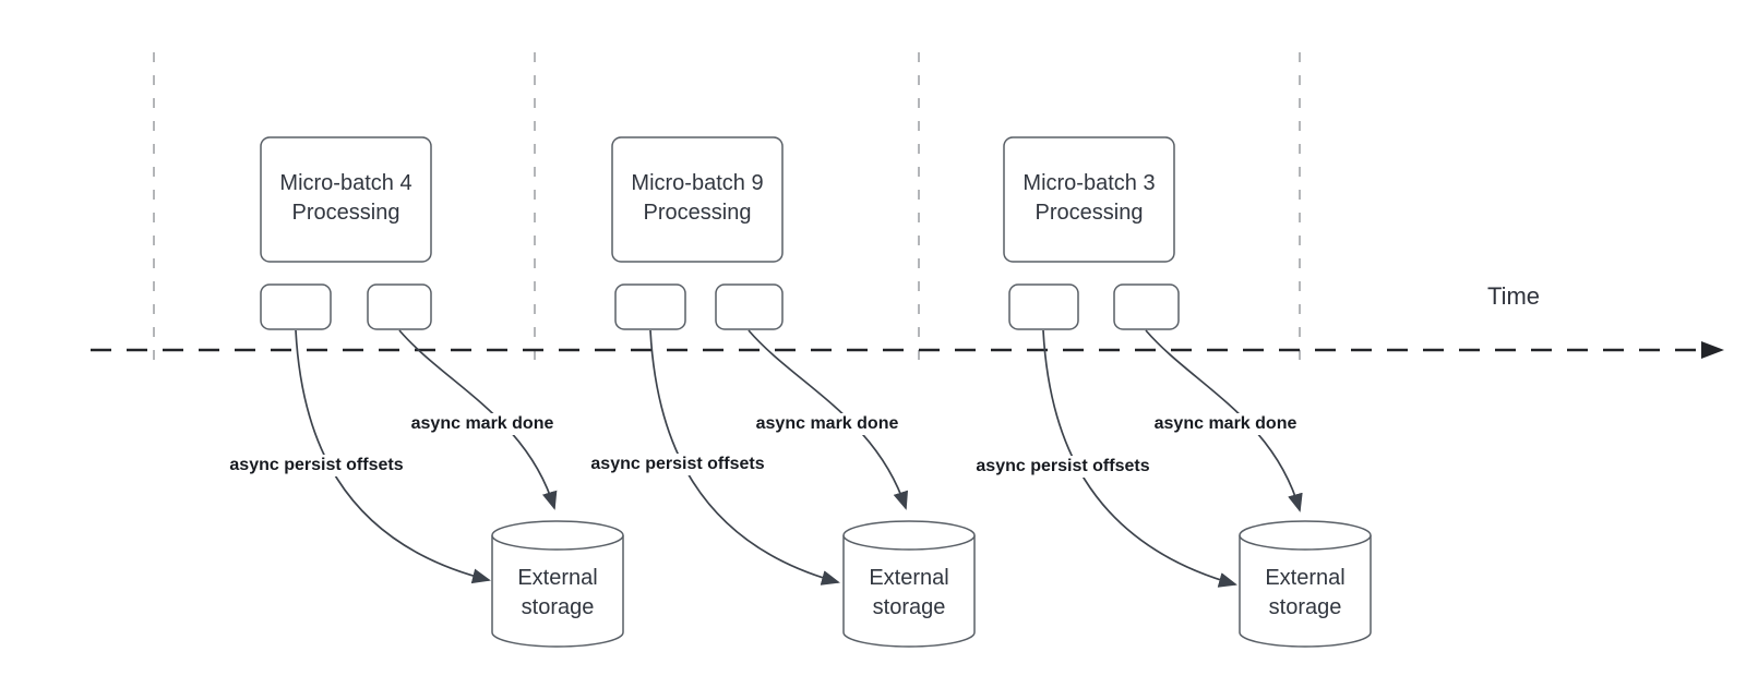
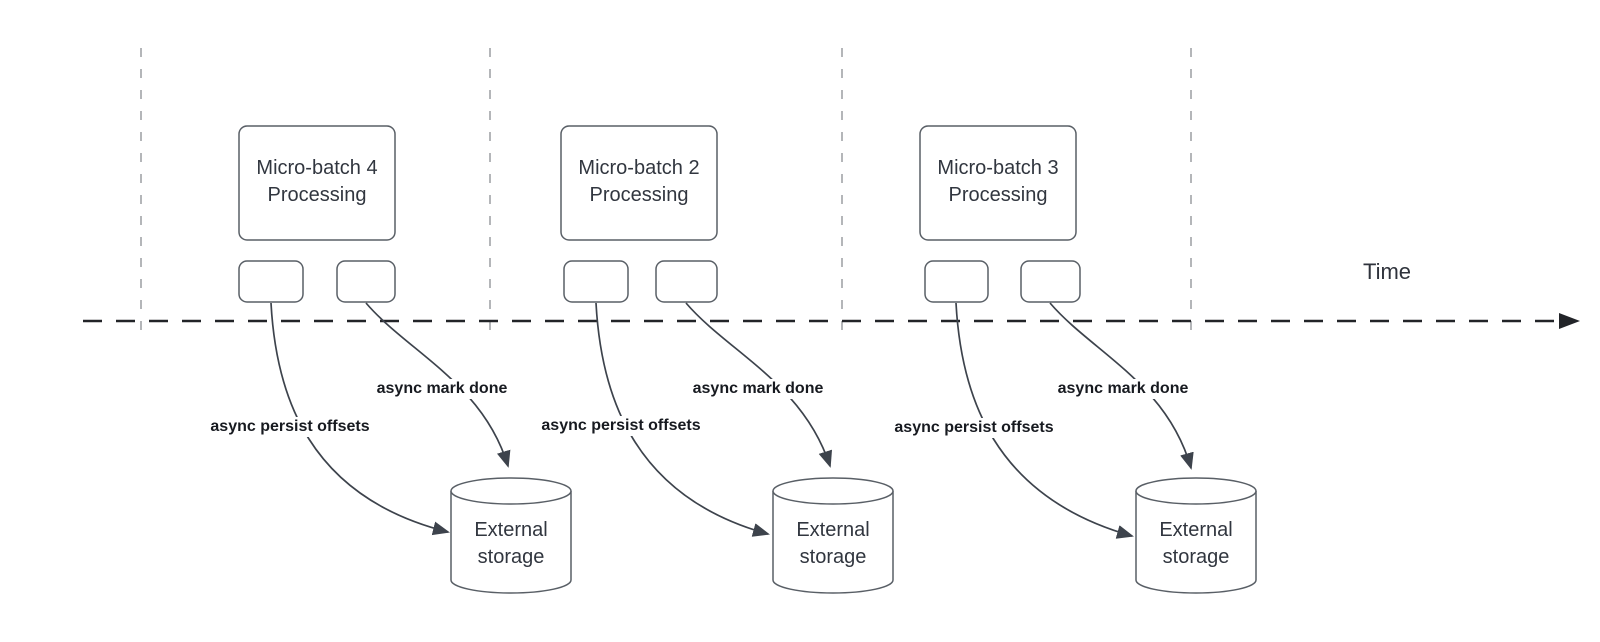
  Time
  Micro-batch 4
  Processing
  async persist offsets
  async mark done
  External
  storage
- Micro-batch 9
+ Micro-batch 2
  Processing
  async persist offsets
  async mark done
  External
  storage
  Micro-batch 3
  Processing
  async persist offsets
  async mark done
  External
  storage
